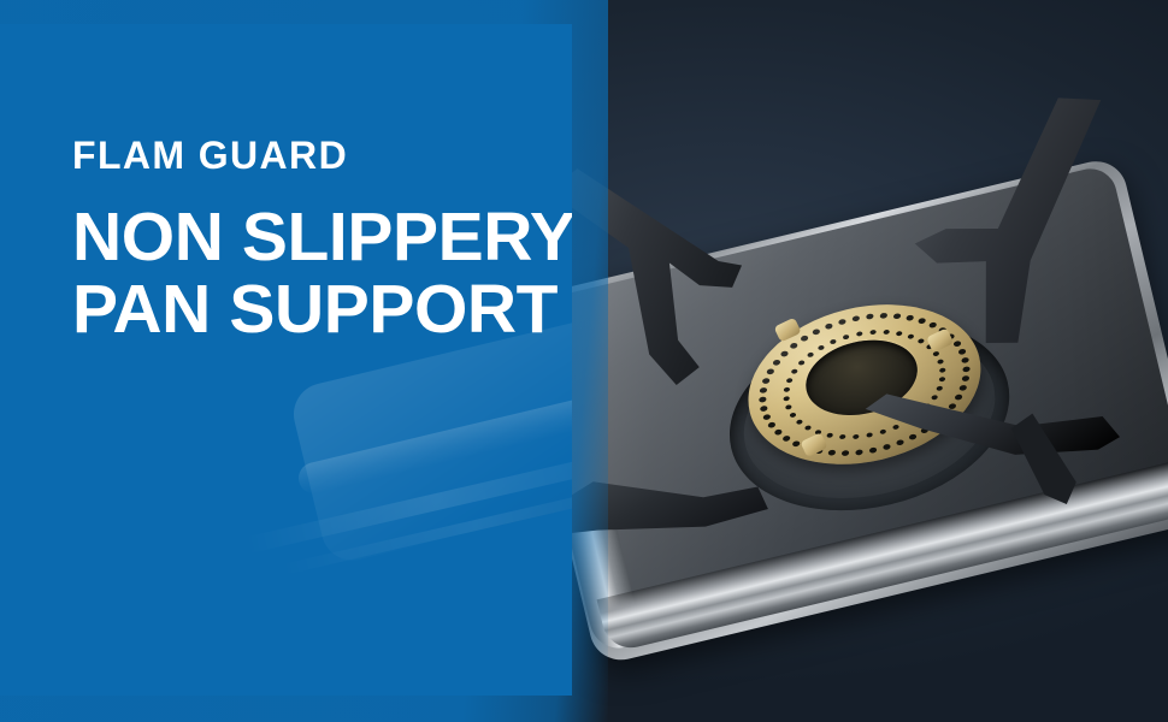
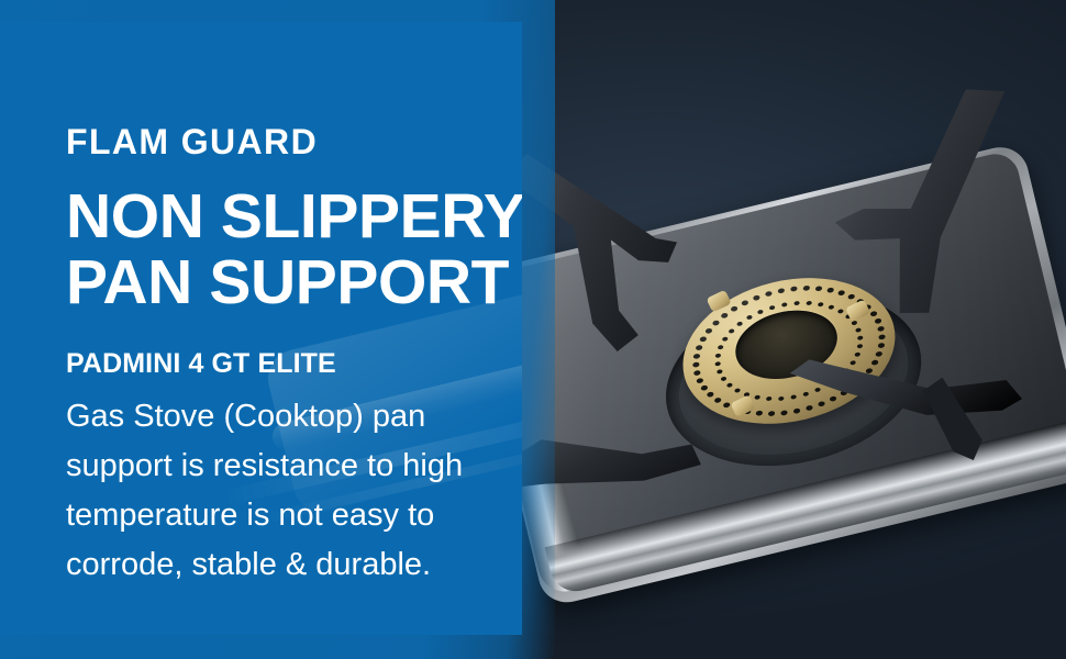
  FLAM GUARD
  NON SLIPPERY
  PAN SUPPORT
+ PADMINI 4 GT ELITE
+ Gas Stove (Cooktop) pan
+ support is resistance to high
+ temperature is not easy to
+ corrode, stable & durable.
